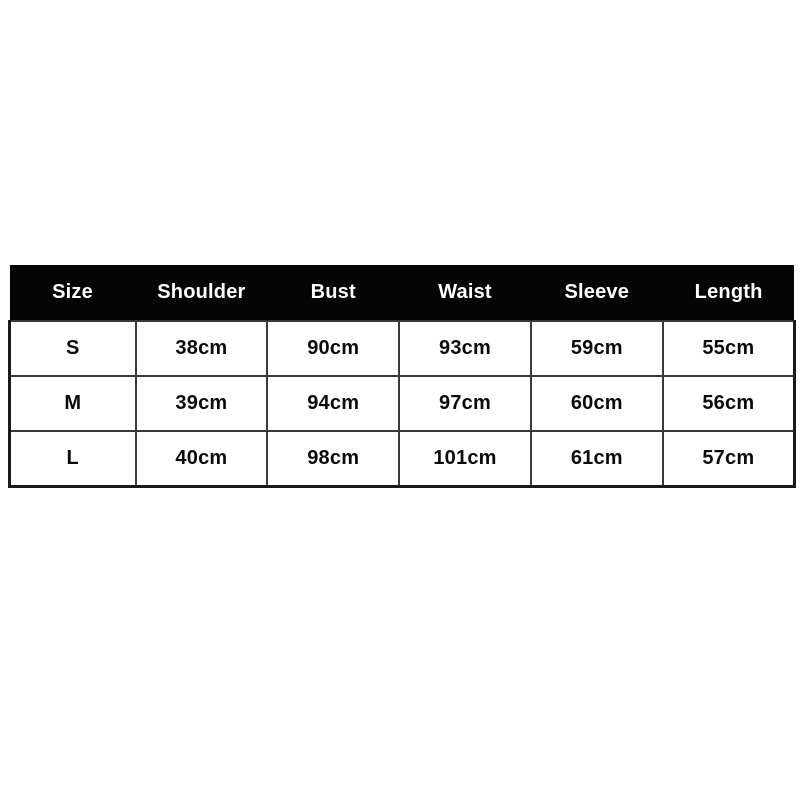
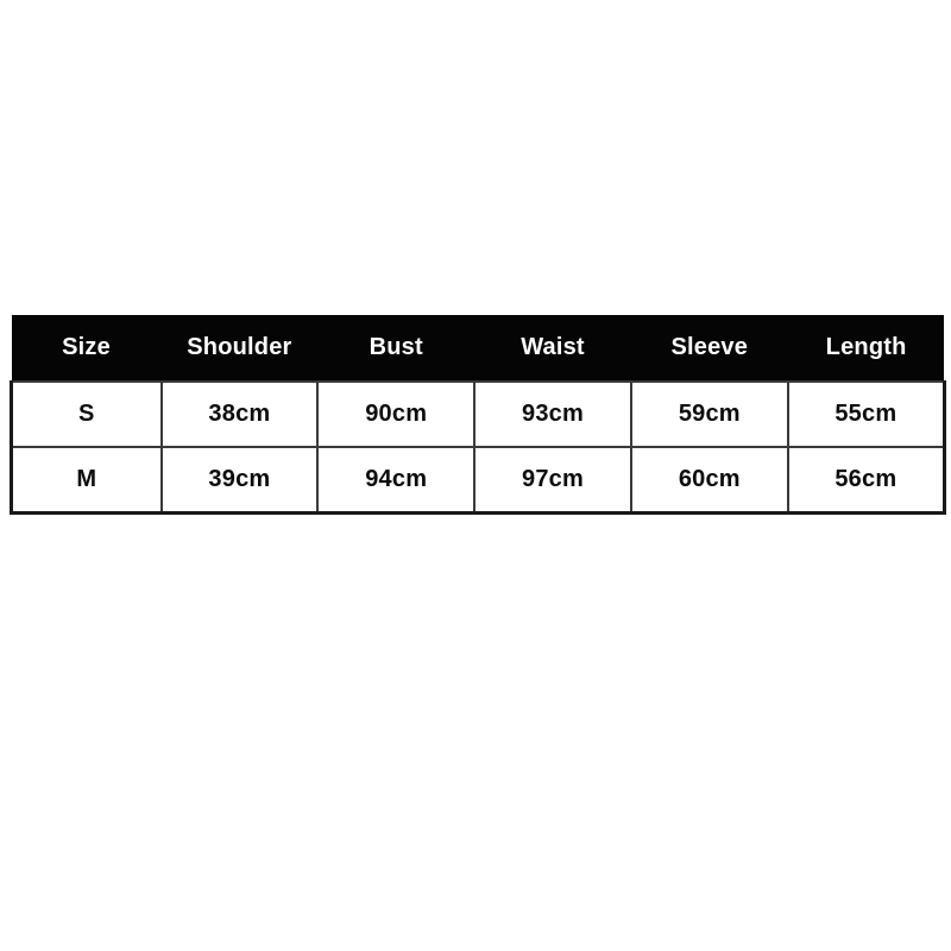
  Size	Shoulder	Bust	Waist	Sleeve	Length
  S	38cm	90cm	93cm	59cm	55cm
  M	39cm	94cm	97cm	60cm	56cm
- L	40cm	98cm	101cm	61cm	57cm
